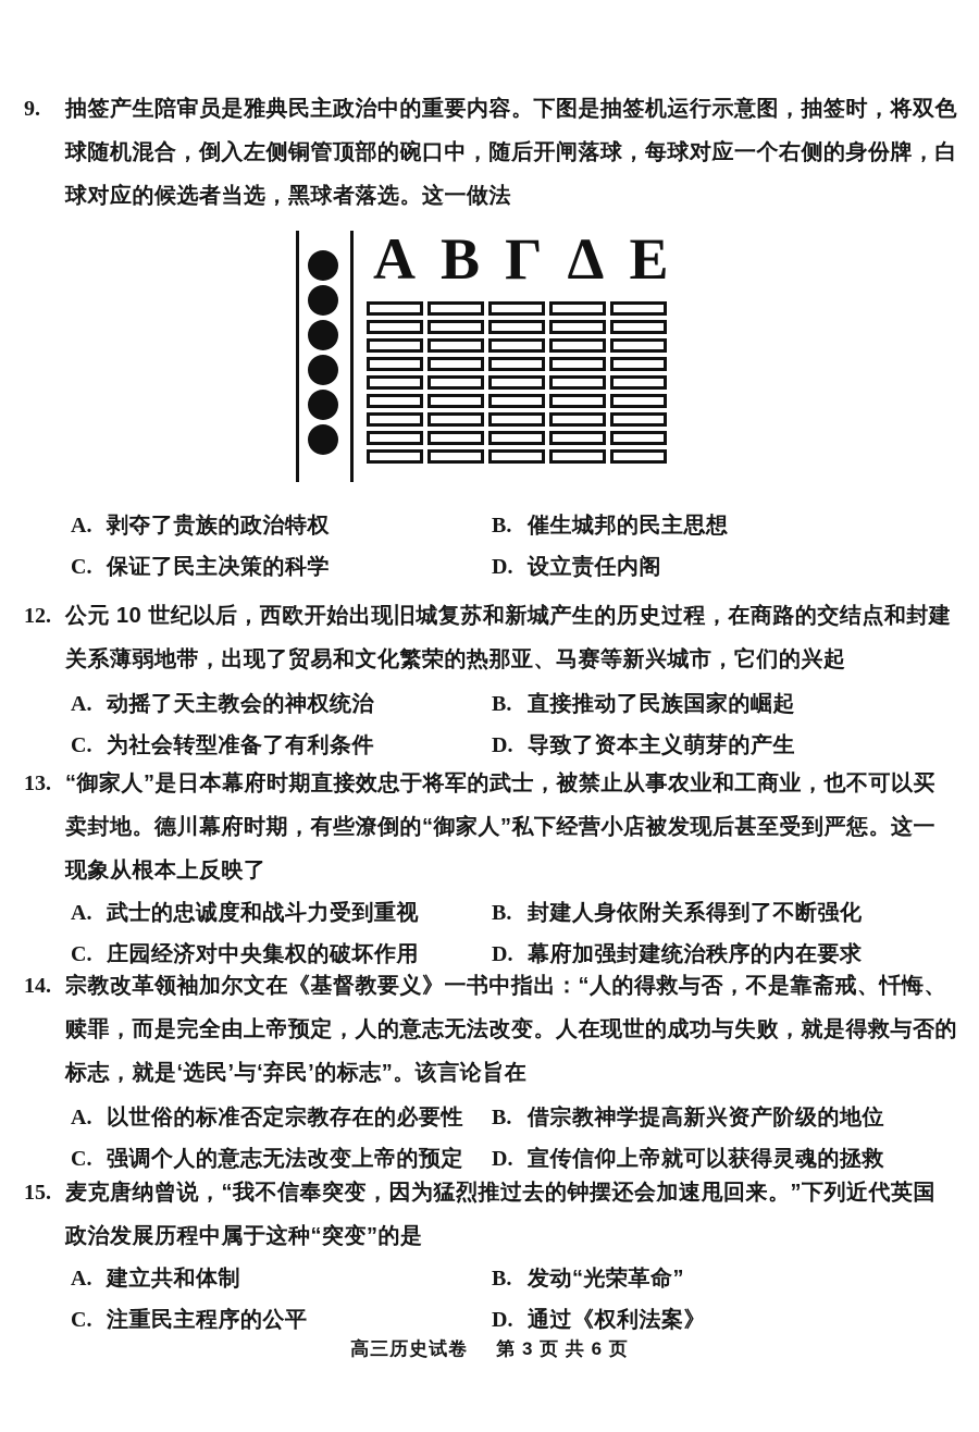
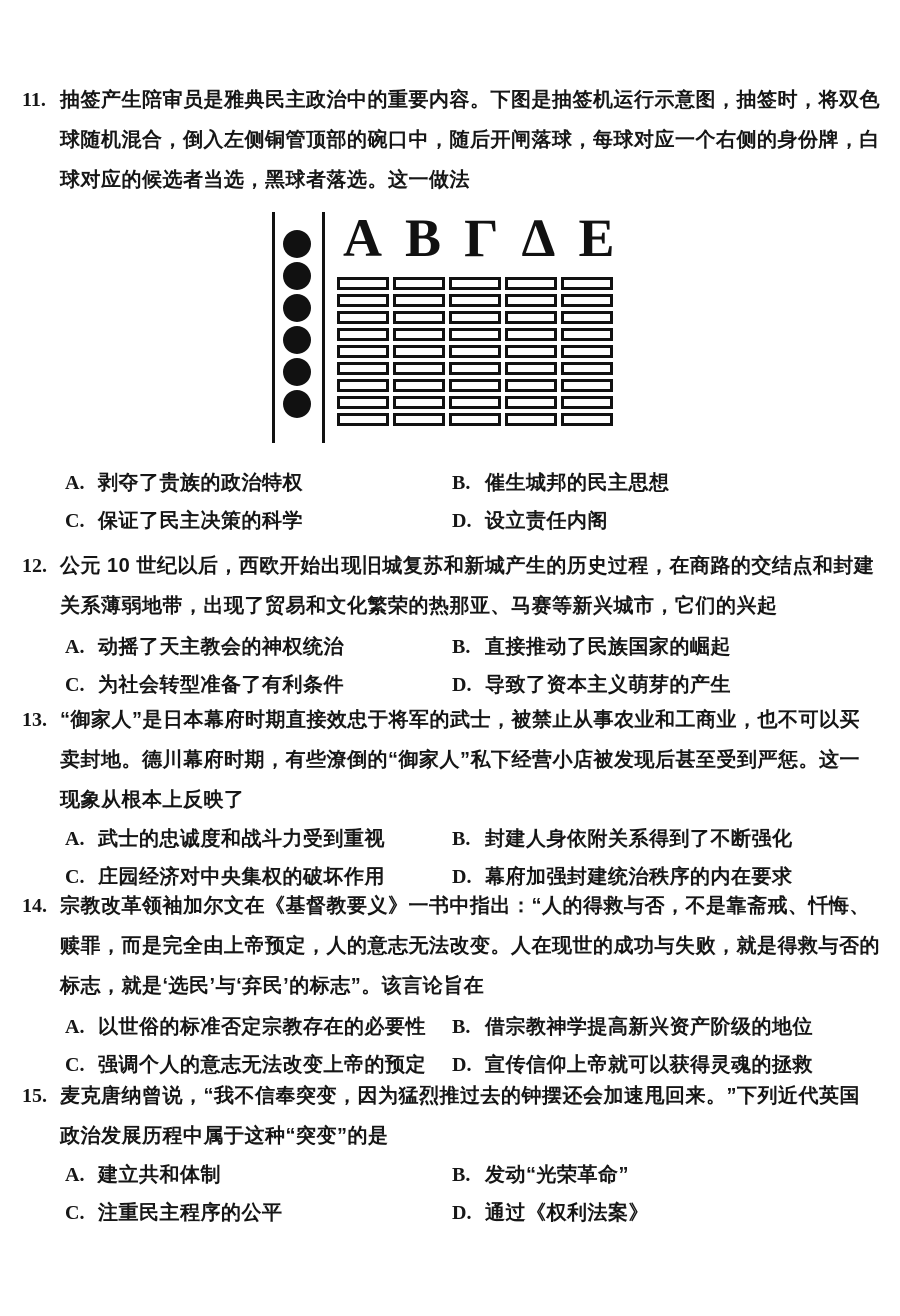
- 9.
+ 11.
  抽签产生陪审员是雅典民主政治中的重要内容。下图是抽签机运行示意图，抽签时，将双色
  球随机混合，倒入左侧铜管顶部的碗口中，随后开闸落球，每球对应一个右侧的身份牌，白
  球对应的候选者当选，黑球者落选。这一做法
  Α
  Β
  Γ
  Δ
  Ε
  A. 剥夺了贵族的政治特权
  B. 催生城邦的民主思想
  C. 保证了民主决策的科学
  D. 设立责任内阁
  12.
  公元 10 世纪以后，西欧开始出现旧城复苏和新城产生的历史过程，在商路的交结点和封建
  关系薄弱地带，出现了贸易和文化繁荣的热那亚、马赛等新兴城市，它们的兴起
  A. 动摇了天主教会的神权统治
  B. 直接推动了民族国家的崛起
  C. 为社会转型准备了有利条件
  D. 导致了资本主义萌芽的产生
  13.
  “御家人”是日本幕府时期直接效忠于将军的武士，被禁止从事农业和工商业，也不可以买
  卖封地。德川幕府时期，有些潦倒的“御家人”私下经营小店被发现后甚至受到严惩。这一
  现象从根本上反映了
  A. 武士的忠诚度和战斗力受到重视
  B. 封建人身依附关系得到了不断强化
  C. 庄园经济对中央集权的破坏作用
  D. 幕府加强封建统治秩序的内在要求
  14.
  宗教改革领袖加尔文在《基督教要义》一书中指出：“人的得救与否，不是靠斋戒、忏悔、
  赎罪，而是完全由上帝预定，人的意志无法改变。人在现世的成功与失败，就是得救与否的
  标志，就是‘选民’与‘弃民’的标志”。该言论旨在
  A. 以世俗的标准否定宗教存在的必要性
  B. 借宗教神学提高新兴资产阶级的地位
  C. 强调个人的意志无法改变上帝的预定
  D. 宣传信仰上帝就可以获得灵魂的拯救
  15.
  麦克唐纳曾说，“我不信奉突变，因为猛烈推过去的钟摆还会加速甩回来。”下列近代英国
  政治发展历程中属于这种“突变”的是
  A. 建立共和体制
  B. 发动“光荣革命”
  C. 注重民主程序的公平
  D. 通过《权利法案》
- 高三历史试卷 第 3 页 共 6 页
